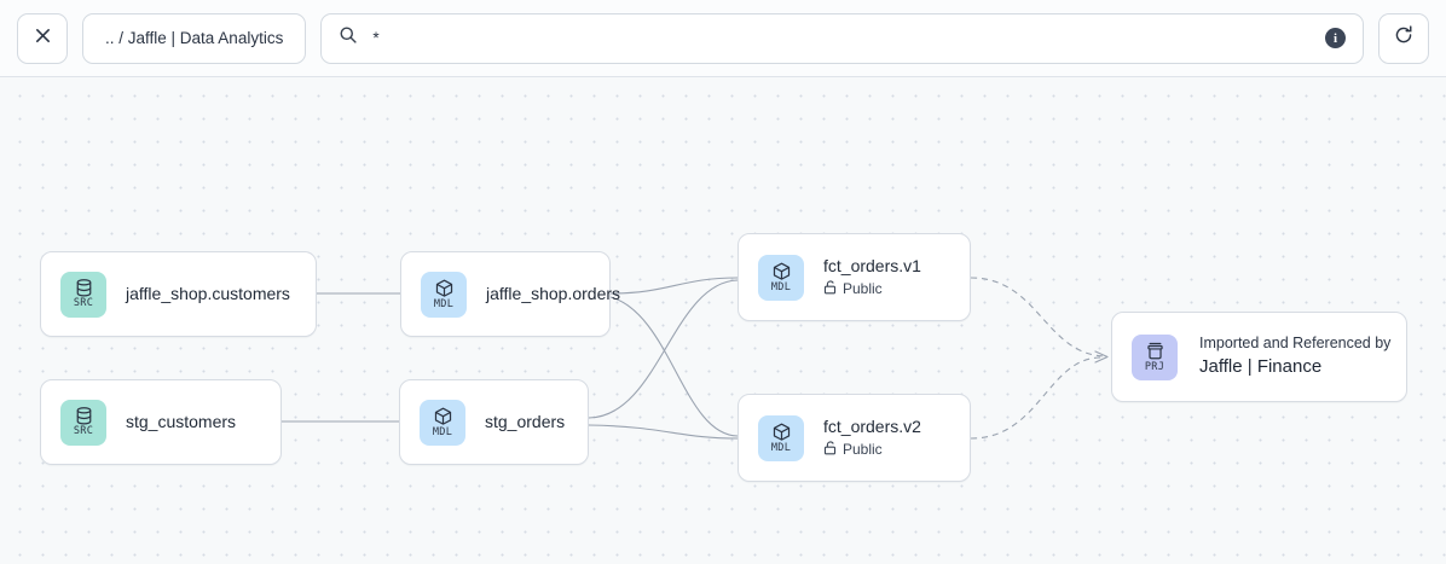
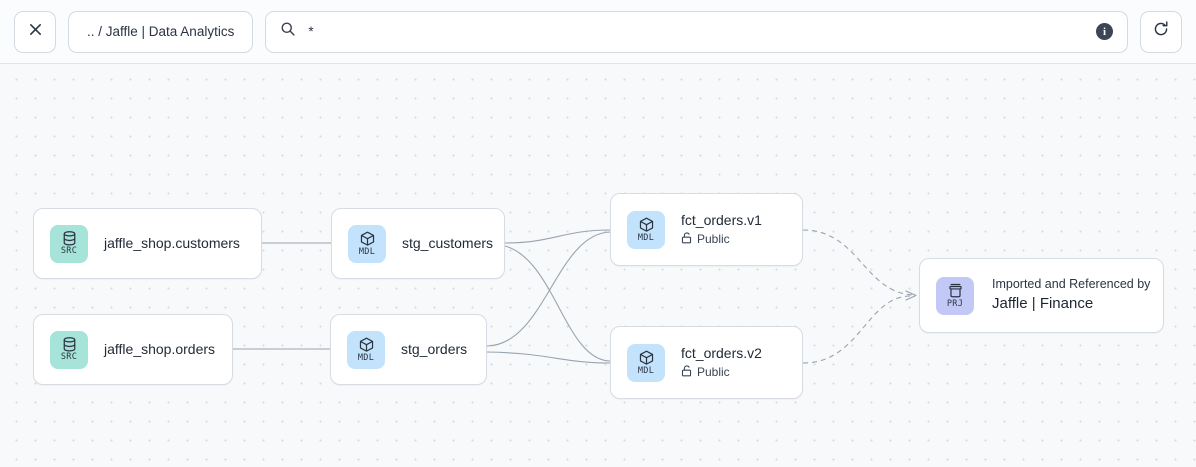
  .. / Jaffle | Data Analytics
  *
  i
  SRC
  jaffle_shop.customers
  SRC
- stg_customers
+ jaffle_shop.orders
  MDL
- jaffle_shop.orders
+ stg_customers
  MDL
  stg_orders
  MDL
  fct_orders.v1
  Public
  MDL
  fct_orders.v2
  Public
  PRJ
  Imported and Referenced by
  Jaffle | Finance
